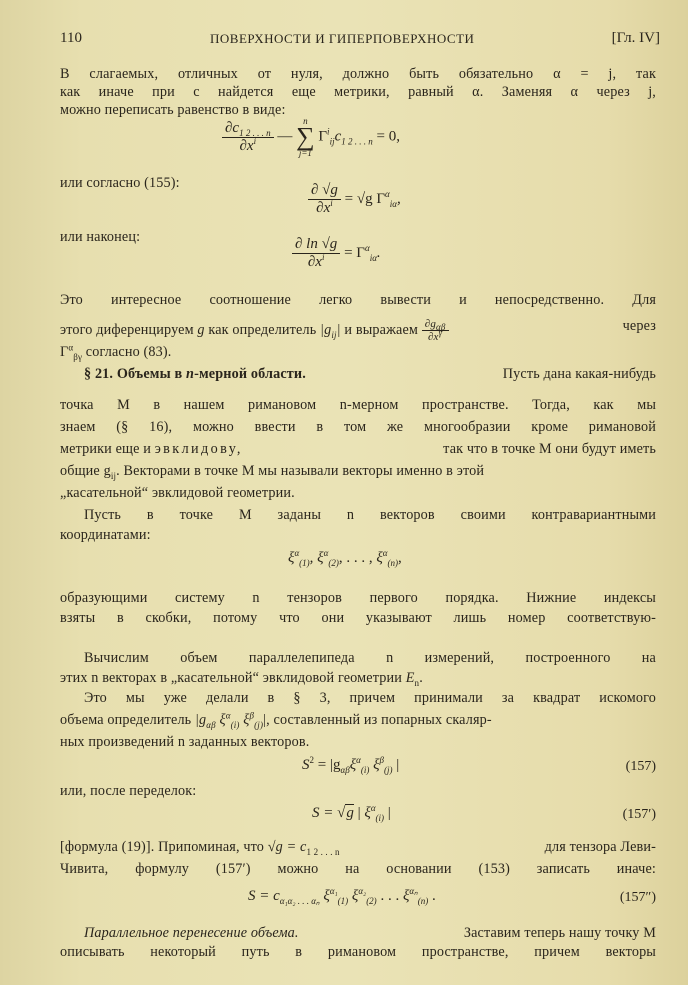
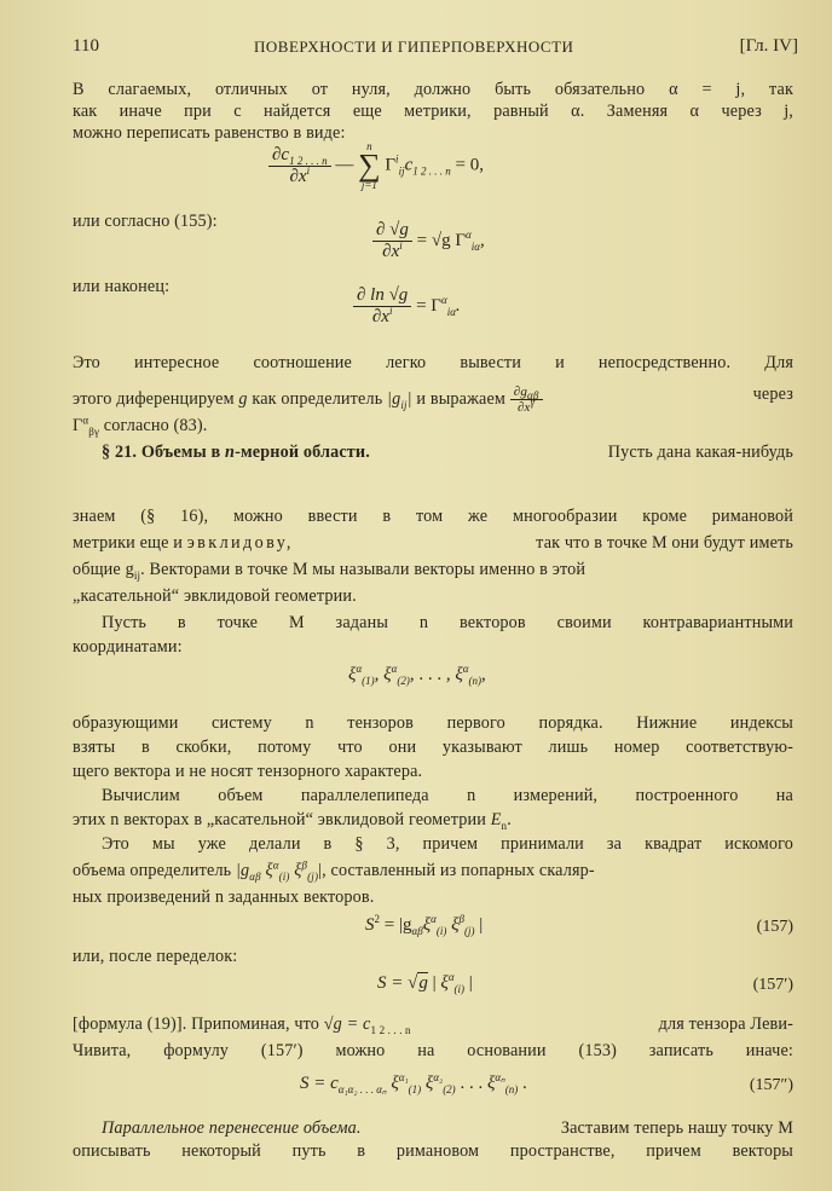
  110
  ПОВЕРХНОСТИ И ГИПЕРПОВЕРХНОСТИ
  [Гл. IV]
  В слагаемых, отличных от нуля, должно быть обязательно α = j, так
  как иначе при c найдется еще метрики, равный α. Заменяя α через j,
  можно переписать равенство в виде:
  ∂c1 2 . . . n
  ∂xi
  —
  n
  ∑
  j=1
  Γiijc1 2 . . . n = 0,
  или согласно (155):
  ∂ √g
  ∂xi
  = √g Γαiα,
  или наконец:
  ∂ ln √g
  ∂xi
  = Γαiα.
  Это интересное соотношение легко вывести и непосредственно. Для
  этого диференцируем g как определитель |gij| и выражаем
  ∂gαβ
  ∂xγ
  через
  Γαβγ согласно (83).
  § 21. Объемы в n-мерной области.
  Пусть дана какая-нибудь
- точка M в нашем римановом n-мерном пространстве. Тогда, как мы
  знаем (§ 16), можно ввести в том же многообразии кроме римановой
  метрики еще и эвклидову,
  так что в точке M они будут иметь
  общие gij. Векторами в точке M мы называли векторы именно в этой
  „касательной“ эвклидовой геометрии.
  Пусть в точке M заданы n векторов своими контравариантными
  координатами:
  ξα(1), ξα(2), . . . , ξα(n),
  образующими систему n тензоров первого порядка. Нижние индексы
  взяты в скобки, потому что они указывают лишь номер соответствую-
+ щего вектора и не носят тензорного характера.
  Вычислим объем параллелепипеда n измерений, построенного на
  этих n векторах в „касательной“ эвклидовой геометрии En.
  Это мы уже делали в § 3, причем принимали за квадрат искомого
  объема определитель |gαβ ξα(i) ξβ(j)|, составленный из попарных скаляр-
  ных произведений n заданных векторов.
  S2 = |gαβξα(i) ξβ(j) |
  (157)
  или, после переделок:
  S = √g | ξα(i) |
  (157′)
  [формула (19)]. Припоминая, что √g = c1 2 . . . n
  для тензора Леви-
  Чивита, формулу (157′) можно на основании (153) записать иначе:
  S = cα₁α₂ . . . αₙ ξα₁(1) ξα₂(2) . . . ξαₙ(n) .
  (157″)
  Параллельное перенесение объема.
  Заставим теперь нашу точку M
  описывать некоторый путь в римановом пространстве, причем векторы
